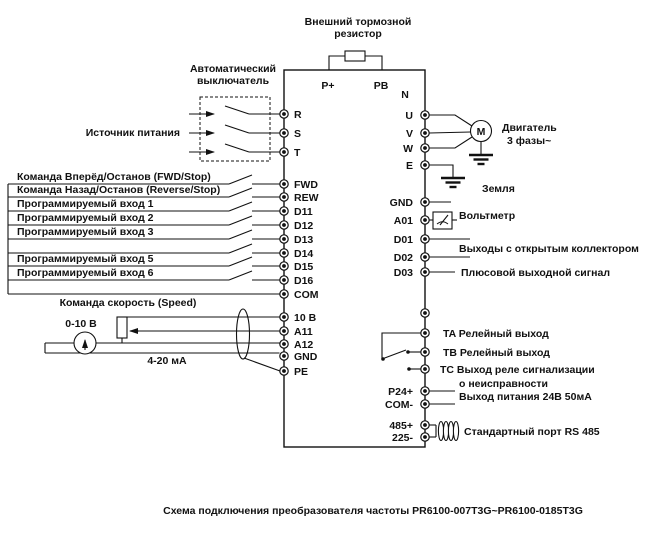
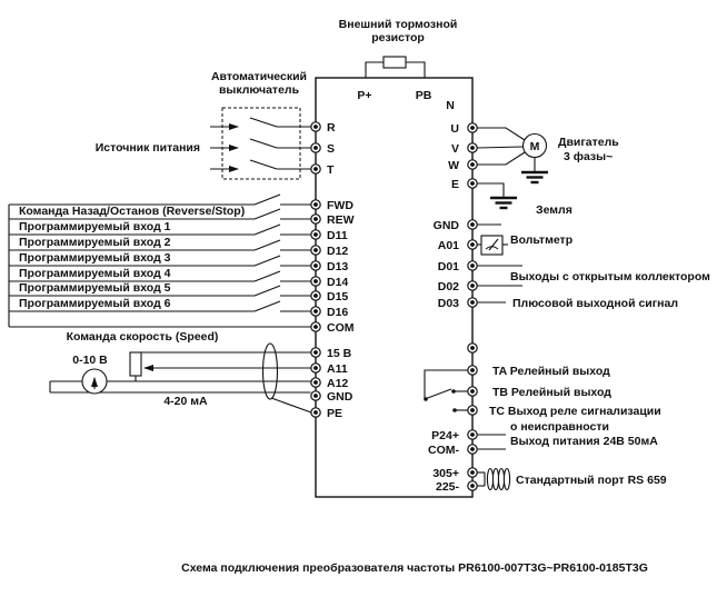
  P+
  PB
  N
  Внешний тормозной
  резистор
  Автоматический
  выключатель
  Источник питания
  R
  S
  T
- Команда Вперёд/Останов (FWD/Stop)
  Команда Назад/Останов (Reverse/Stop)
  Программируемый вход 1
  Программируемый вход 2
  Программируемый вход 3
+ Программируемый вход 4
  Программируемый вход 5
  Программируемый вход 6
  FWD
  REW
  D11
  D12
  D13
  D14
  D15
  D16
  COM
  Команда скорость (Speed)
  0-10 В
  4-20 мА
- 10 В
+ 15 В
  A11
  A12
  GND
  PE
  М
  Двигатель
  3 фазы~
  U
  V
  W
  Земля
  E
  GND
  Вольтметр
  A01
  Выходы с открытым коллектором
  Плюсовой выходной сигнал
  D01
  D02
  D03
  TA Релейный выход
  TB Релейный выход
  TC Выход реле сигнализации
  о неисправности
  Выход питания 24В 50мА
  P24+
  COM-
- Стандартный порт RS 485
+ Стандартный порт RS 659
- 485+
+ 305+
  225-
  Схема подключения преобразователя частоты PR6100-007T3G~PR6100-0185T3G
